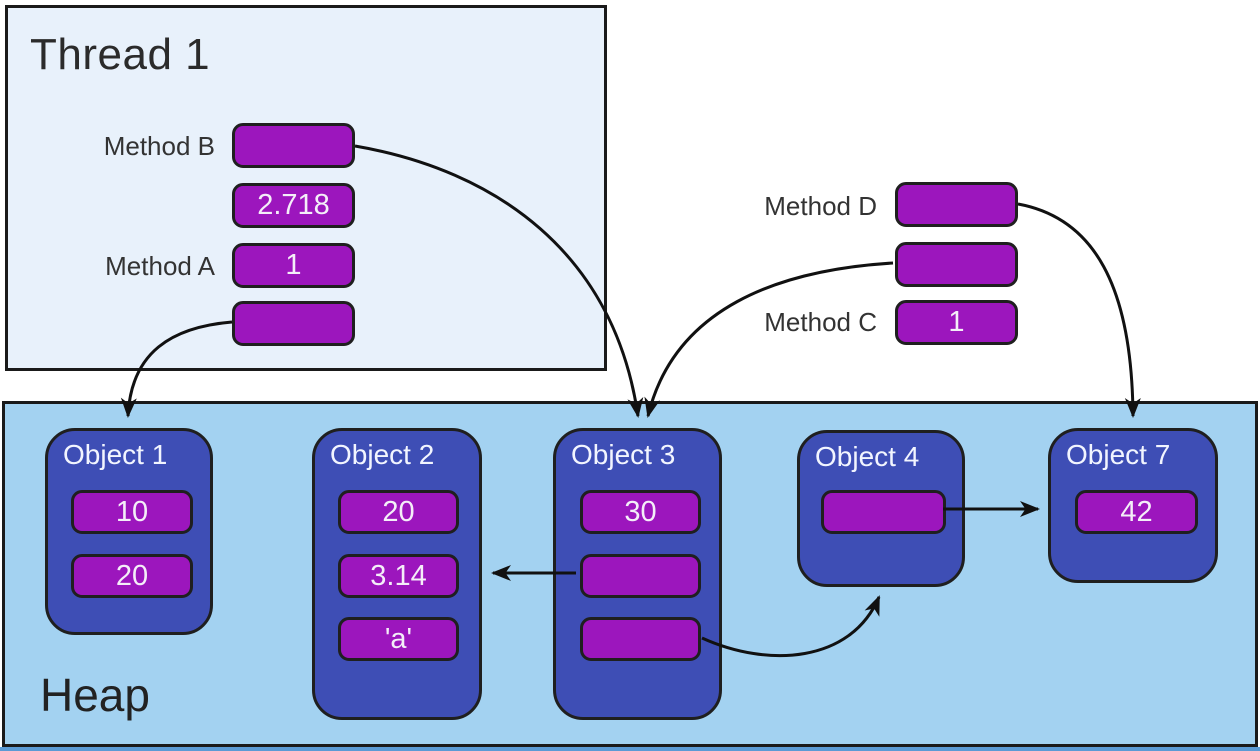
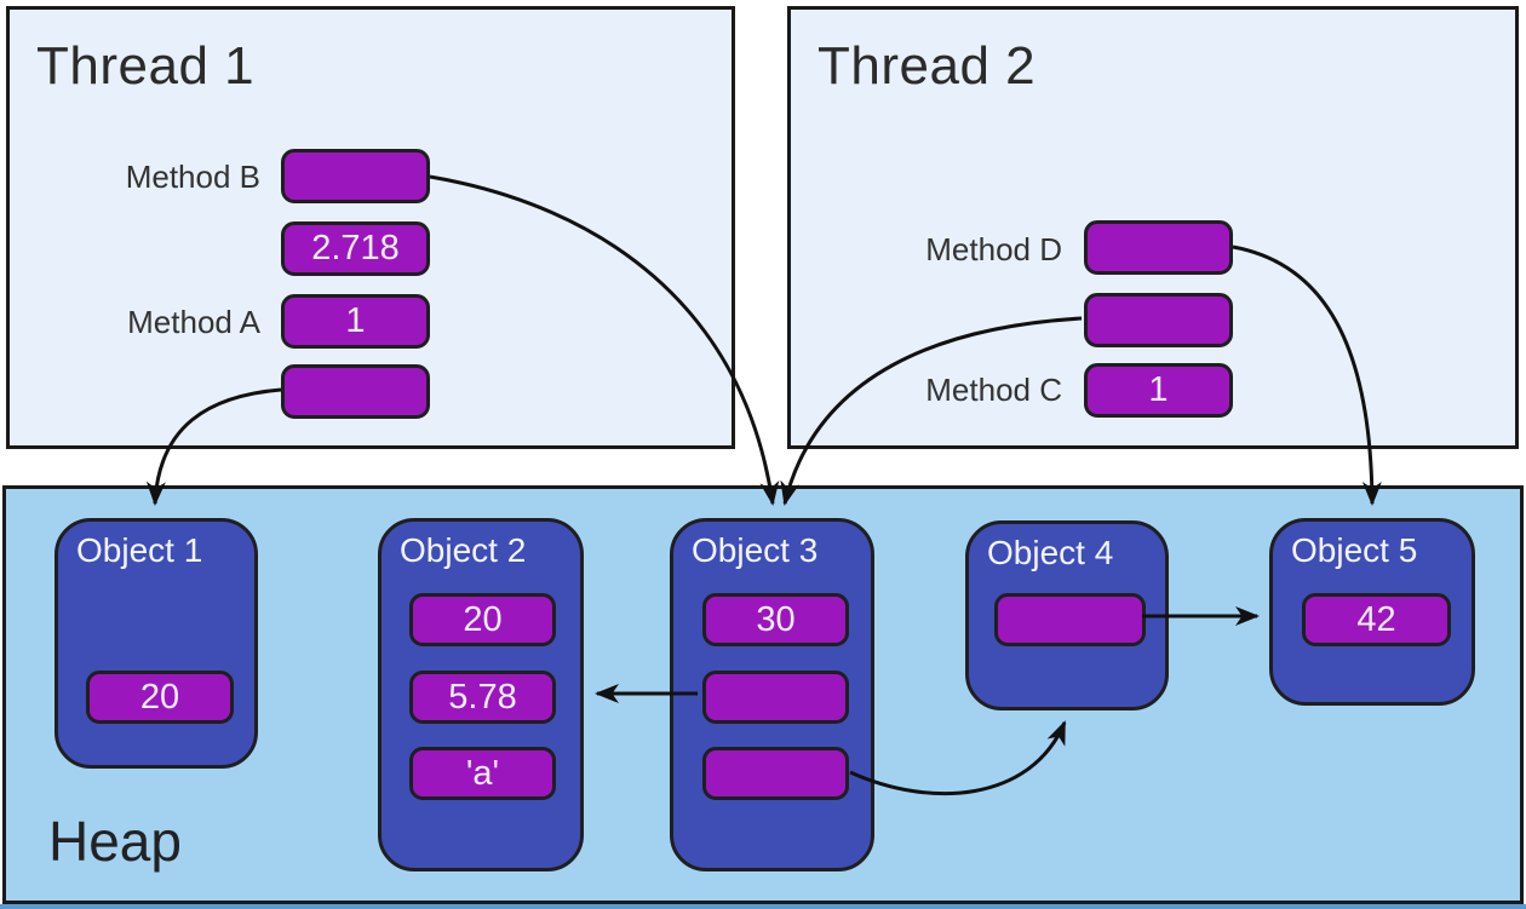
  Thread 1
  Method B
  Method A
  2.718
  1
+ Thread 2
  Method D
  Method C
  1
  Heap
  Object 1
- 10
  20
  Object 2
  20
- 3.14
+ 5.78
  'a'
  Object 3
  30
  Object 4
- Object 7
+ Object 5
  42
